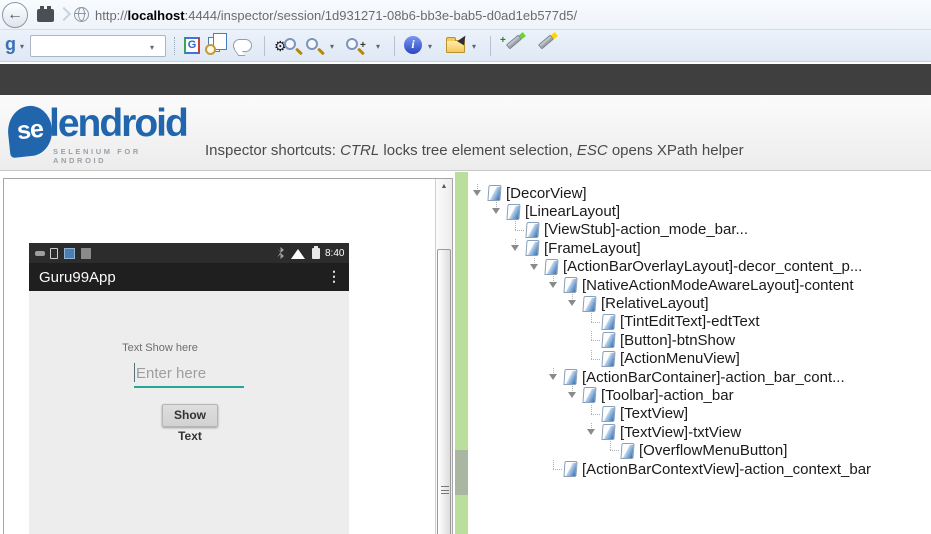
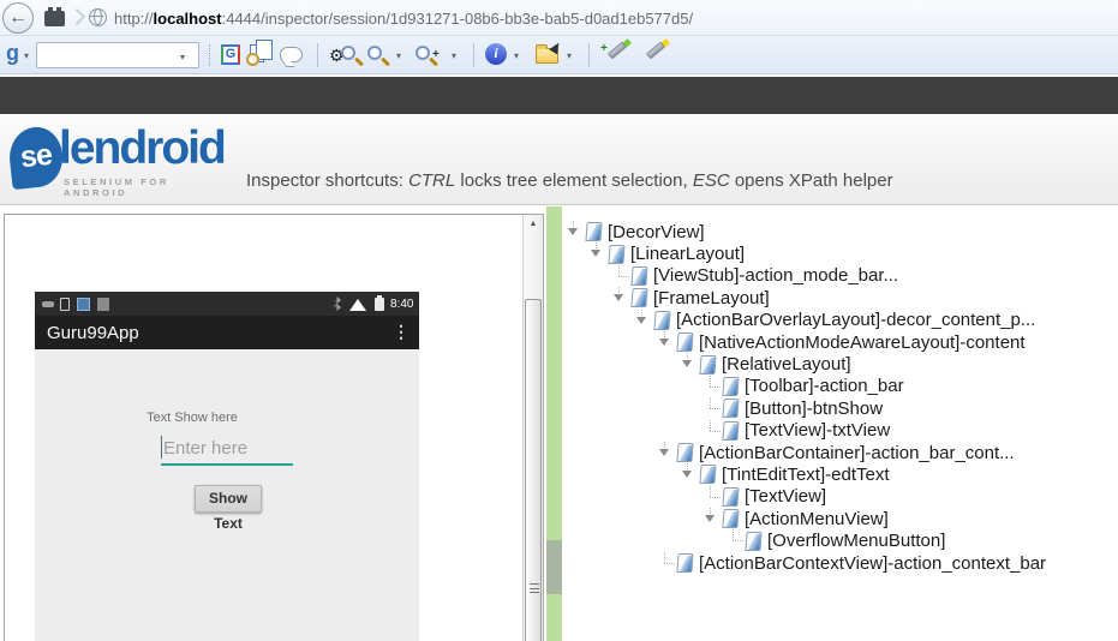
  ←
  http://localhost:4444/inspector/session/1d931271-08b6-bb3e-bab5-d0ad1eb577d5/
  g
  ▾
  ▾
  G
  ⚙
  ▾
  +
  ▾
  i
  ▾
  ▾
  +
  lendroid
  SELENIUM FOR ANDROID
  Inspector shortcuts: CTRL locks tree element selection, ESC opens XPath helper
  8:40
  Guru99App
  ⋮
  Text Show here
  Enter here
  Show Text
  [DecorView]
  [LinearLayout]
  [ViewStub]-action_mode_bar...
  [FrameLayout]
  [ActionBarOverlayLayout]-decor_content_p...
  [NativeActionModeAwareLayout]-content
  [RelativeLayout]
- [TintEditText]-edtText
+ [Toolbar]-action_bar
  [Button]-btnShow
- [ActionMenuView]
+ [TextView]-txtView
  [ActionBarContainer]-action_bar_cont...
- [Toolbar]-action_bar
+ [TintEditText]-edtText
  [TextView]
- [TextView]-txtView
+ [ActionMenuView]
  [OverflowMenuButton]
  [ActionBarContextView]-action_context_bar
